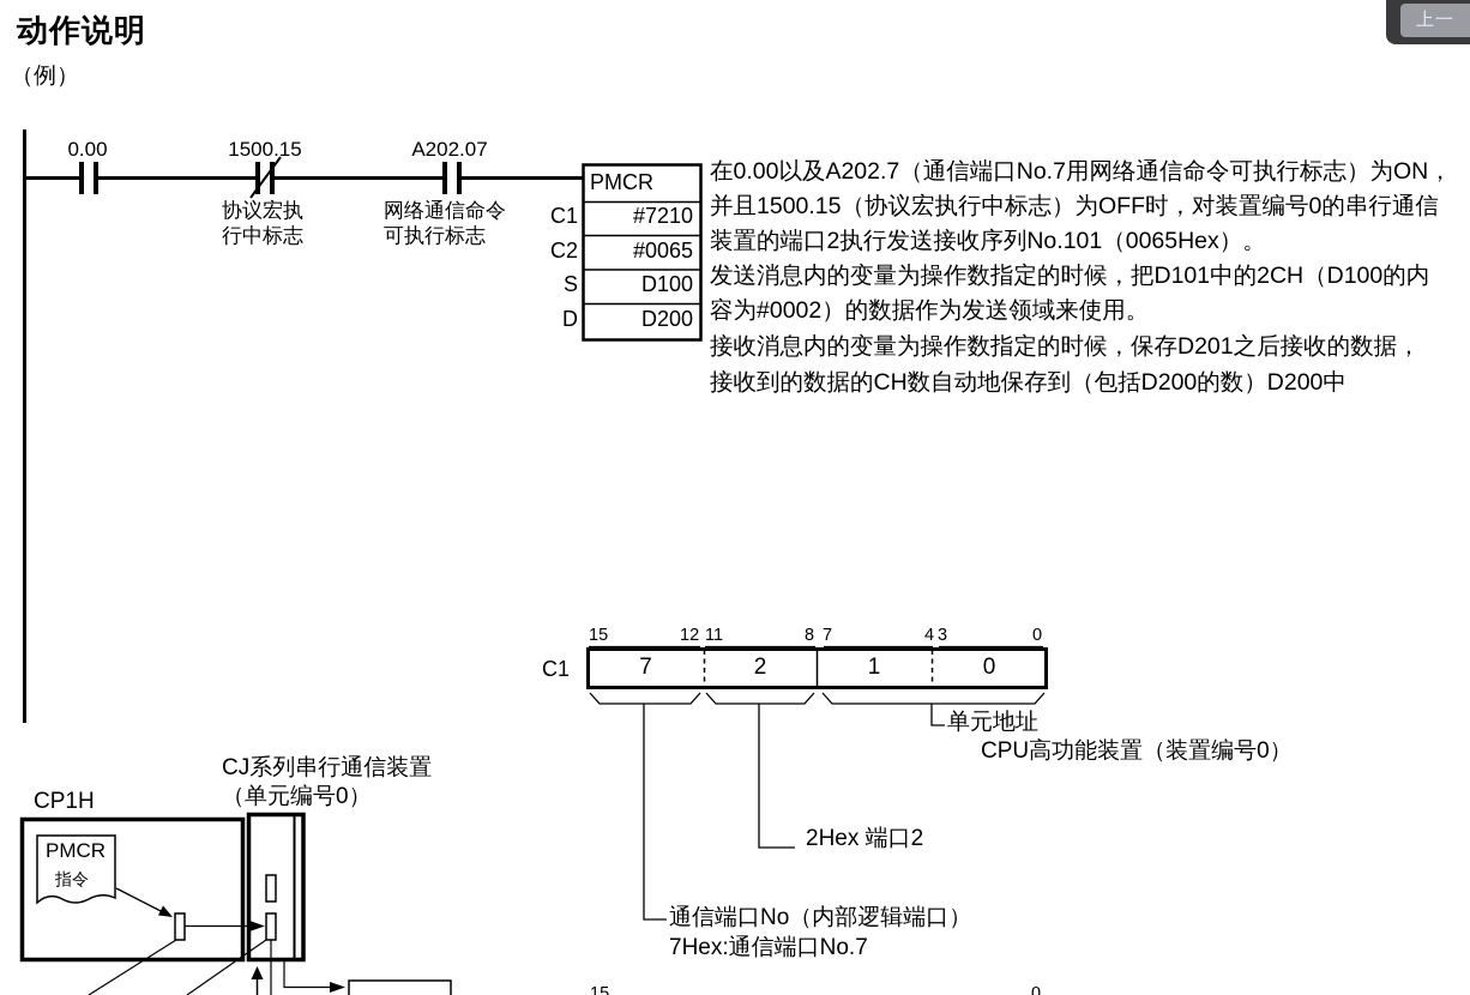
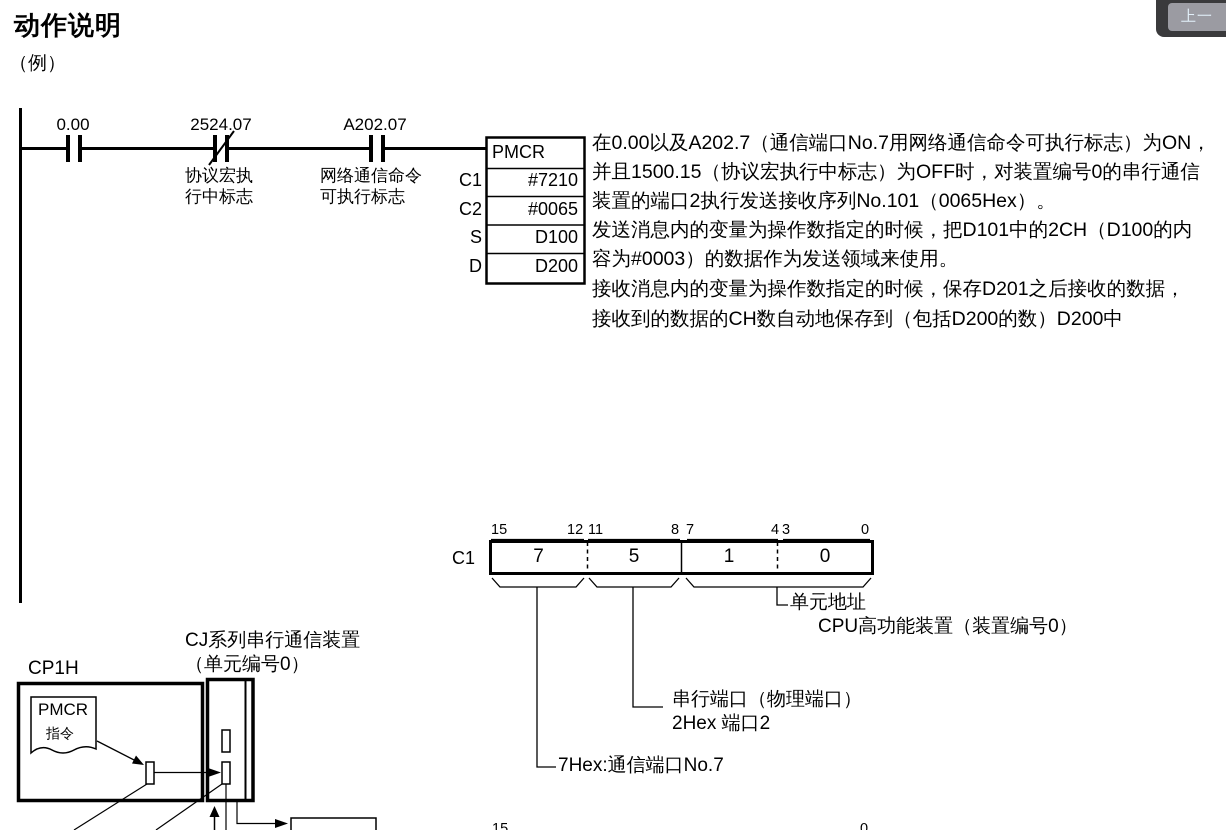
  动作说明
  （例）
  上一
  0.00
- 1500.15
+ 2524.07
  A202.07
  协议宏执
  行中标志
  网络通信命令
  可执行标志
  PMCR
  C1
  C2
  S
  D
  #7210
  #0065
  D100
  D200
  在0.00以及A202.7（通信端口No.7用网络通信命令可执行标志）为ON，
  并且1500.15（协议宏执行中标志）为OFF时，对装置编号0的串行通信
  装置的端口2执行发送接收序列No.101（0065Hex）。
  发送消息内的变量为操作数指定的时候，把D101中的2CH（D100的内
- 容为#0002）的数据作为发送领域来使用。
+ 容为#0003）的数据作为发送领域来使用。
  接收消息内的变量为操作数指定的时候，保存D201之后接收的数据，
  接收到的数据的CH数自动地保存到（包括D200的数）D200中
  C1
  15
  12
  11
  8
  7
  4
  3
  0
  7
- 2
+ 5
  1
  0
  单元地址
  CPU高功能装置（装置编号0）
+ 串行端口（物理端口）
  2Hex 端口2
- 通信端口No（内部逻辑端口）
  7Hex:通信端口No.7
  CJ系列串行通信装置
  （单元编号0）
  CP1H
  PMCR
  指令
  15
  0
